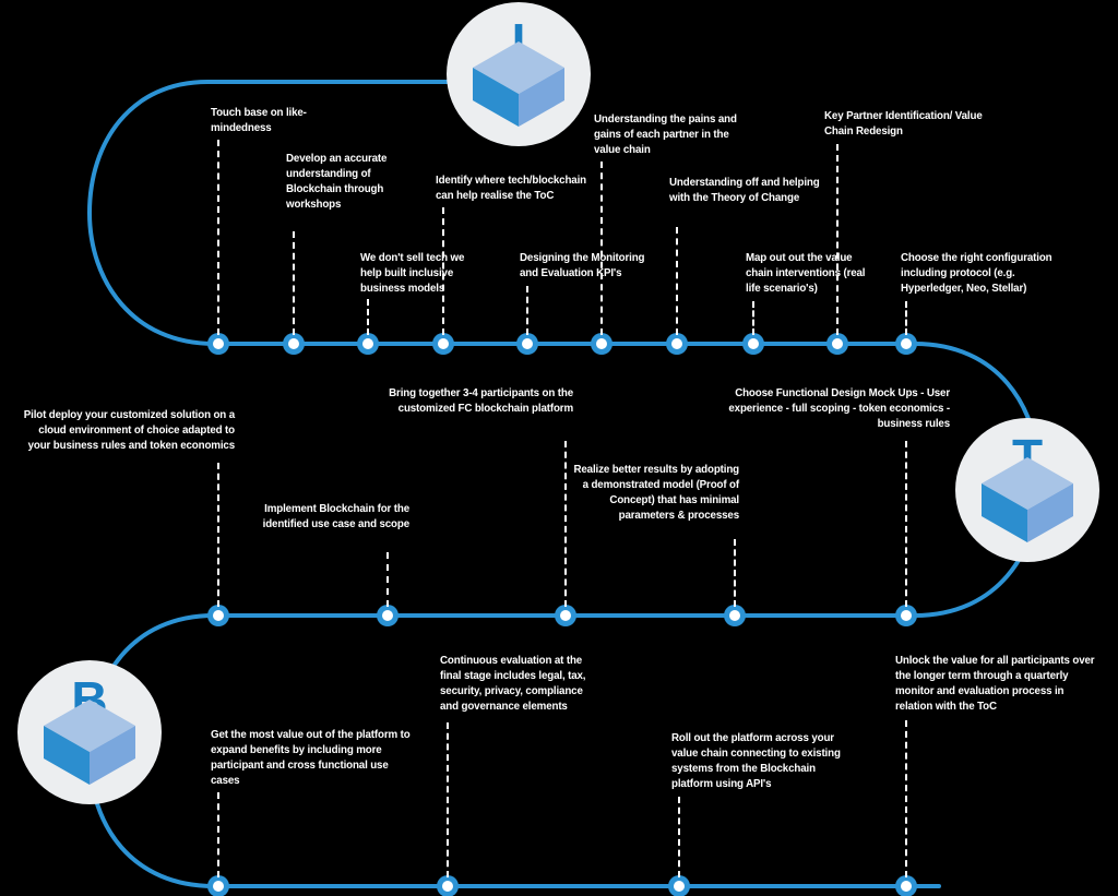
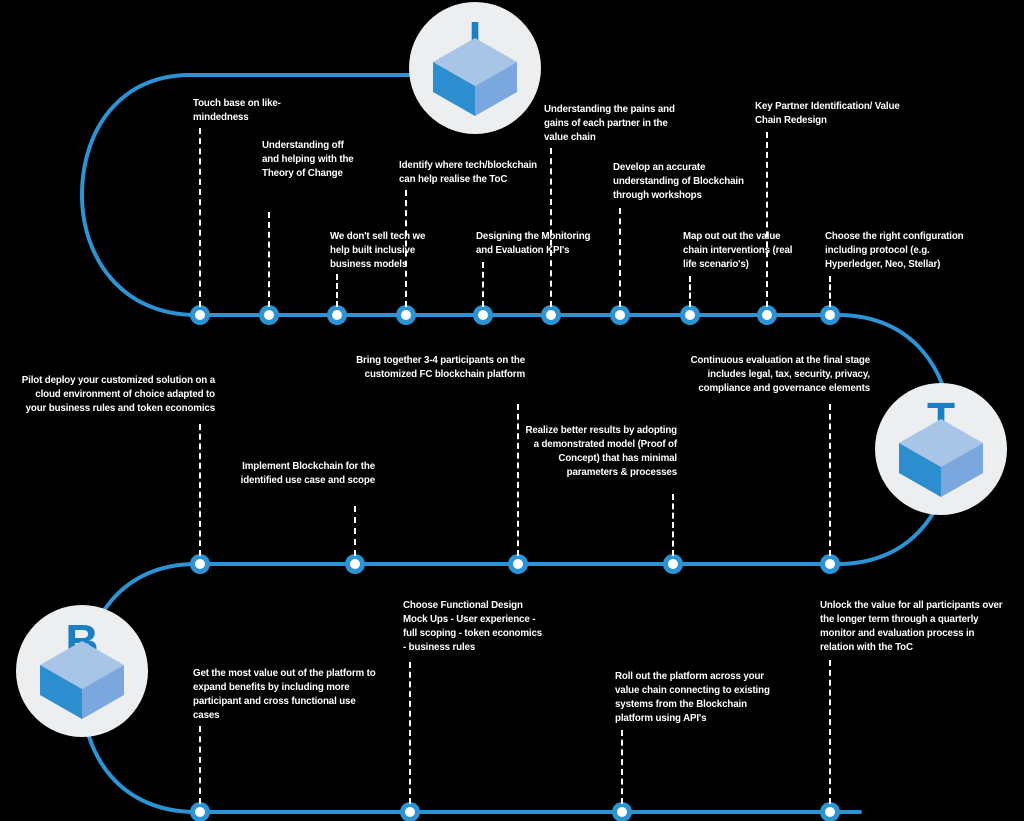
  Touch base on like-mindedness
- Develop an accurate understanding of Blockchain through workshops
+ Understanding off and helping with the Theory of Change
  We don't sell tech we help built inclusive business models
  Identify where tech/blockchain can help realise the ToC
  Designing the Monitoring and Evaluation KPI's
  Understanding the pains and gains of each partner in the value chain
- Understanding off and helping with the Theory of Change
+ Develop an accurate understanding of Blockchain through workshops
  Map out out the value chain interventions (real life scenario's)
  Key Partner Identification/ Value Chain Redesign
  Choose the right configuration including protocol (e.g. Hyperledger, Neo, Stellar)
  Pilot deploy your customized solution on a cloud environment of choice adapted to your business rules and token economics
  Implement Blockchain for the identified use case and scope
  Bring together 3-4 participants on the customized FC blockchain platform
  Realize better results by adopting a demonstrated model (Proof of Concept) that has minimal parameters & processes
- Choose Functional Design Mock Ups - User experience - full scoping - token economics - business rules
+ Continuous evaluation at the final stage includes legal, tax, security, privacy, compliance and governance elements
  Get the most value out of the platform to expand benefits by including more participant and cross functional use cases
- Continuous evaluation at the final stage includes legal, tax, security, privacy, compliance and governance elements
+ Choose Functional Design Mock Ups - User experience - full scoping - token economics - business rules
  Roll out the platform across your value chain connecting to existing systems from the Blockchain platform using API's
  Unlock the value for all participants over the longer term through a quarterly monitor and evaluation process in relation with the ToC
